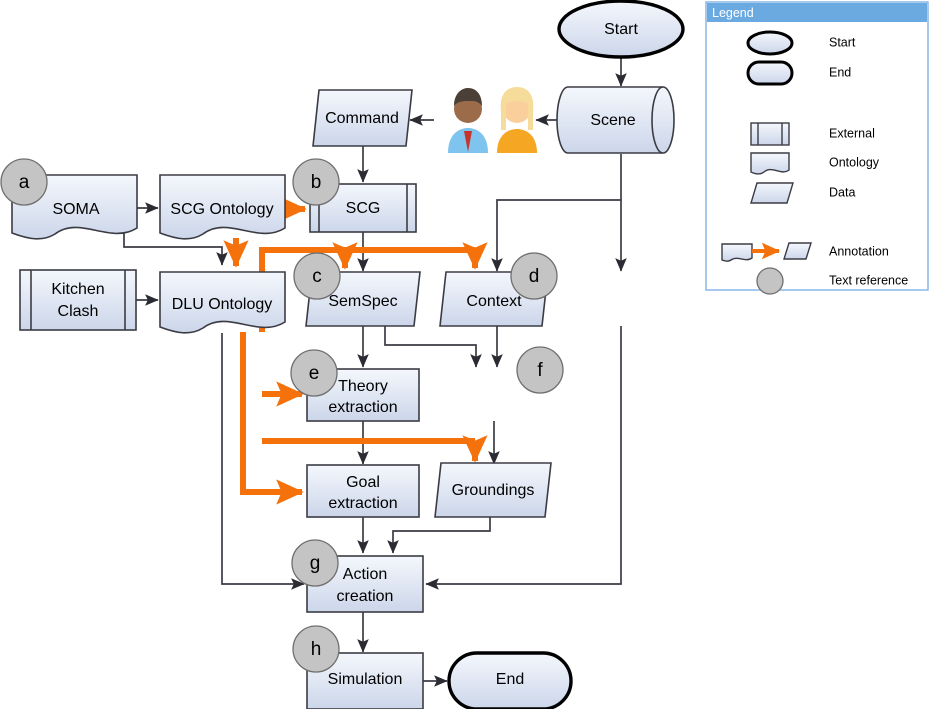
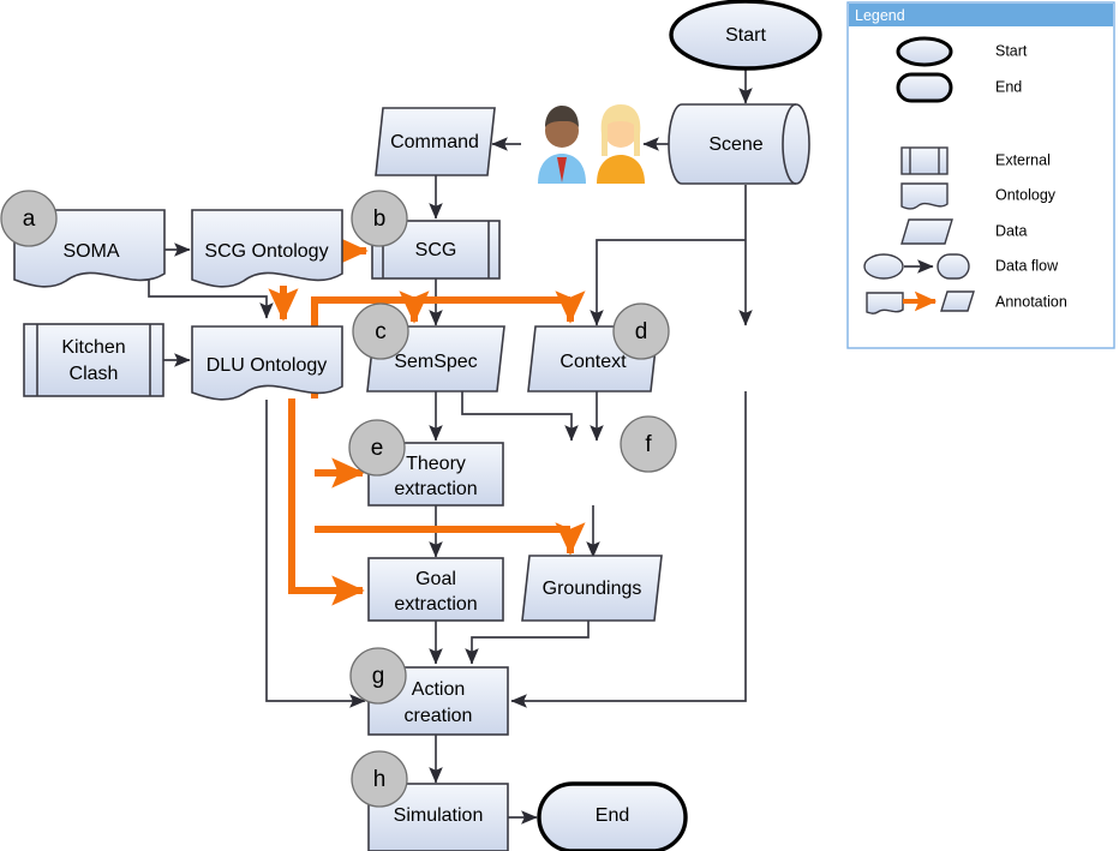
  Start
  Scene
  Command
  SOMA
  SCG Ontology
  SCG
  Kitchen
  Clash
  DLU Ontology
  SemSpec
  Context
  Theory
  extraction
  Goal
  extraction
  Groundings
  Action
  creation
  Simulation
  End
  a
  b
  c
  d
  e
  f
  g
  h
  Legend
  Start
  End
  External
  Ontology
  Data
+ Data flow
  Annotation
- Text reference
